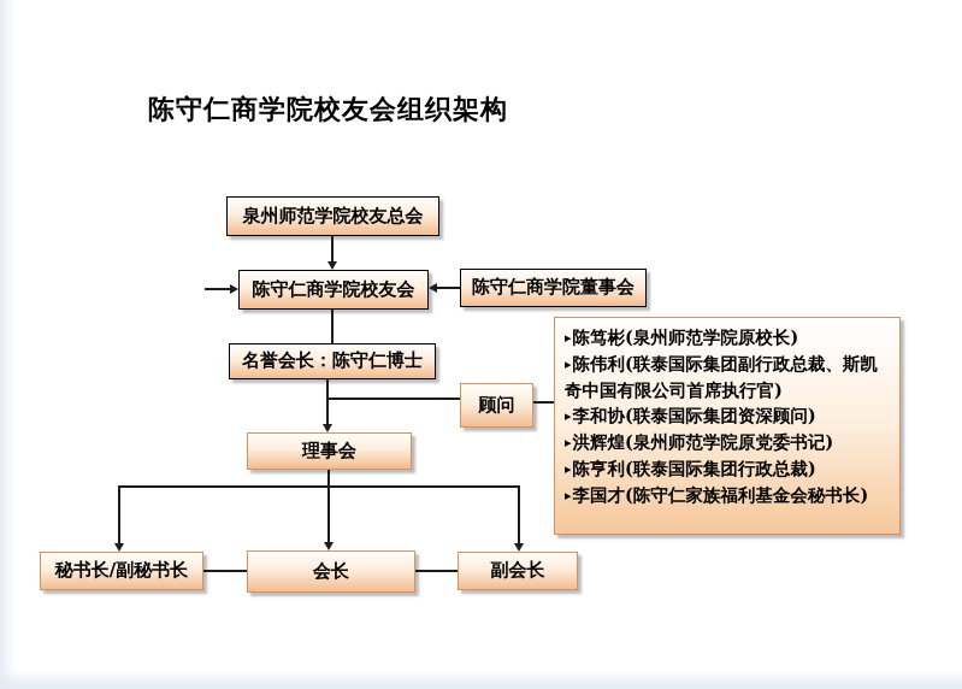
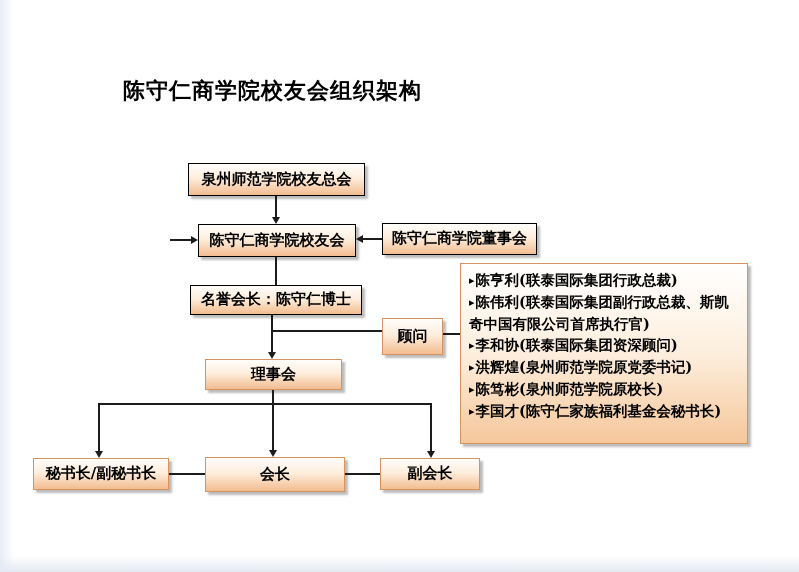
  陈守仁商学院校友会组织架构
  泉州师范学院校友总会
  陈守仁商学院校友会
  陈守仁商学院董事会
  名誉会长：陈守仁博士
  顾问
  理事会
  秘书长/副秘书长
  会长
  副会长
- ▸陈笃彬(泉州师范学院原校长)
+ ▸陈亨利(联泰国际集团行政总裁)
  ▸陈伟利(联泰国际集团副行政总裁、斯凯奇中国有限公司首席执行官)
  ▸李和协(联泰国际集团资深顾问)
  ▸洪辉煌(泉州师范学院原党委书记)
- ▸陈亨利(联泰国际集团行政总裁)
+ ▸陈笃彬(泉州师范学院原校长)
  ▸李国才(陈守仁家族福利基金会秘书长)
